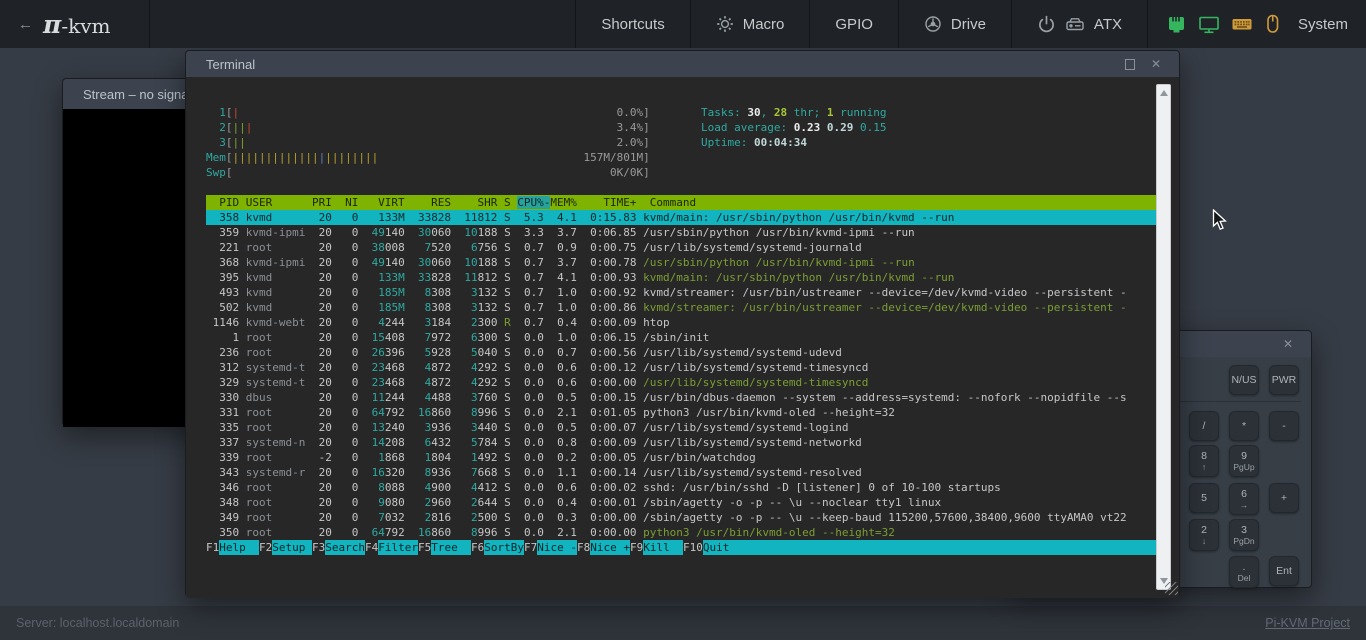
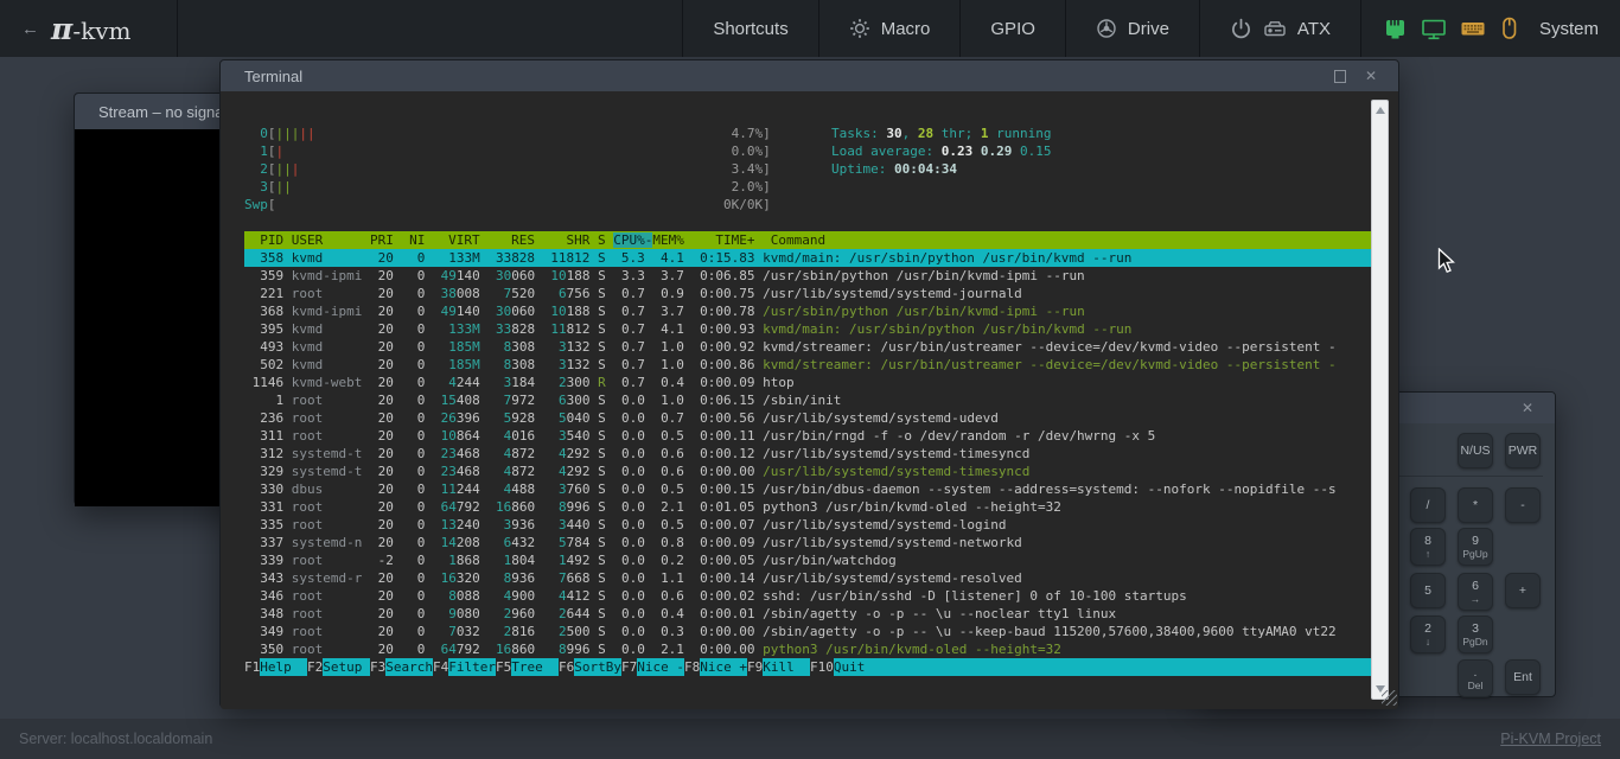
  ←
  π-kvm
  Shortcuts
  Macro
  GPIO
  Drive
  ATX
  System
  Stream – no sign
  ✕
  N/US
  PWR
  /
  *
  -
  8
  ↑
  9
  PgUp
  5
  6
  →
  +
  2
  ↓
  3
  PgDn
  .
  Del
  Ent
  Terminal
  ✕
+ 0[||||| 4.7%]
  1[| 0.0%]
  2[||| 3.4%]
  3[|| 2.0%]
- Mem[|||||||||||||||||||||| 157M/801M]
  Swp[ 0K/0K]
  PID USER PRI NI VIRT RES SHR S CPU%-MEM% TIME+ Command
  358 kvmd 20 0 133M 33828 11812 S 5.3 4.1 0:15.83 kvmd/main: /usr/sbin/python /usr/bin/kvmd --run
  359 kvmd-ipmi 20 0 49140 30060 10188 S 3.3 3.7 0:06.85 /usr/sbin/python /usr/bin/kvmd-ipmi --run
  221 root 20 0 38008 7520 6756 S 0.7 0.9 0:00.75 /usr/lib/systemd/systemd-journald
  368 kvmd-ipmi 20 0 49140 30060 10188 S 0.7 3.7 0:00.78 /usr/sbin/python /usr/bin/kvmd-ipmi --run
  395 kvmd 20 0 133M 33828 11812 S 0.7 4.1 0:00.93 kvmd/main: /usr/sbin/python /usr/bin/kvmd --run
  493 kvmd 20 0 185M 8308 3132 S 0.7 1.0 0:00.92 kvmd/streamer: /usr/bin/ustreamer --device=/dev/kvmd-video --persistent -
  502 kvmd 20 0 185M 8308 3132 S 0.7 1.0 0:00.86 kvmd/streamer: /usr/bin/ustreamer --device=/dev/kvmd-video --persistent -
  1146 kvmd-webt 20 0 4244 3184 2300 R 0.7 0.4 0:00.09 htop
  1 root 20 0 15408 7972 6300 S 0.0 1.0 0:06.15 /sbin/init
  236 root 20 0 26396 5928 5040 S 0.0 0.7 0:00.56 /usr/lib/systemd/systemd-udevd
+ 311 root 20 0 10864 4016 3540 S 0.0 0.5 0:00.11 /usr/bin/rngd -f -o /dev/random -r /dev/hwrng -x 5
  312 systemd-t 20 0 23468 4872 4292 S 0.0 0.6 0:00.12 /usr/lib/systemd/systemd-timesyncd
  329 systemd-t 20 0 23468 4872 4292 S 0.0 0.6 0:00.00 /usr/lib/systemd/systemd-timesyncd
  330 dbus 20 0 11244 4488 3760 S 0.0 0.5 0:00.15 /usr/bin/dbus-daemon --system --address=systemd: --nofork --nopidfile --s
  331 root 20 0 64792 16860 8996 S 0.0 2.1 0:01.05 python3 /usr/bin/kvmd-oled --height=32
  335 root 20 0 13240 3936 3440 S 0.0 0.5 0:00.07 /usr/lib/systemd/systemd-logind
  337 systemd-n 20 0 14208 6432 5784 S 0.0 0.8 0:00.09 /usr/lib/systemd/systemd-networkd
  339 root -2 0 1868 1804 1492 S 0.0 0.2 0:00.05 /usr/bin/watchdog
  343 systemd-r 20 0 16320 8936 7668 S 0.0 1.1 0:00.14 /usr/lib/systemd/systemd-resolved
  346 root 20 0 8088 4900 4412 S 0.0 0.6 0:00.02 sshd: /usr/bin/sshd -D [listener] 0 of 10-100 startups
  348 root 20 0 9080 2960 2644 S 0.0 0.4 0:00.01 /sbin/agetty -o -p -- \u --noclear tty1 linux
  349 root 20 0 7032 2816 2500 S 0.0 0.3 0:00.00 /sbin/agetty -o -p -- \u --keep-baud 115200,57600,38400,9600 ttyAMA0 vt22
  350 root 20 0 64792 16860 8996 S 0.0 2.1 0:00.00 python3 /usr/bin/kvmd-oled --height=32
  F1
  Help
  F2
  Setup
  F3
  Search
  F4
  Filter
  F5
  Tree
  F6
  SortBy
  F7
  Nice -
  F8
  Nice +
  F9
  Kill
  F10
  Quit
  Tasks: 30, 28 thr; 1 running
  Load average: 0.23 0.29 0.15
  Uptime: 00:04:34
  Server: localhost.localdomain
  Pi-KVM Project
